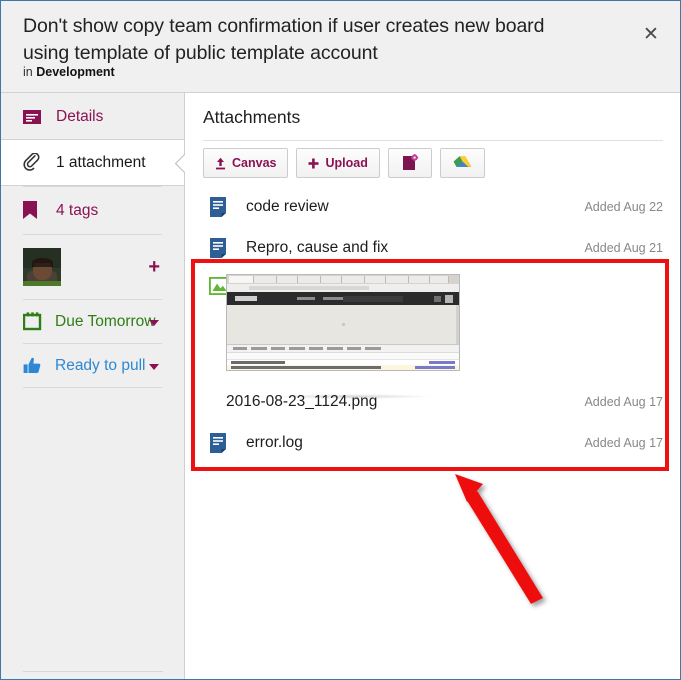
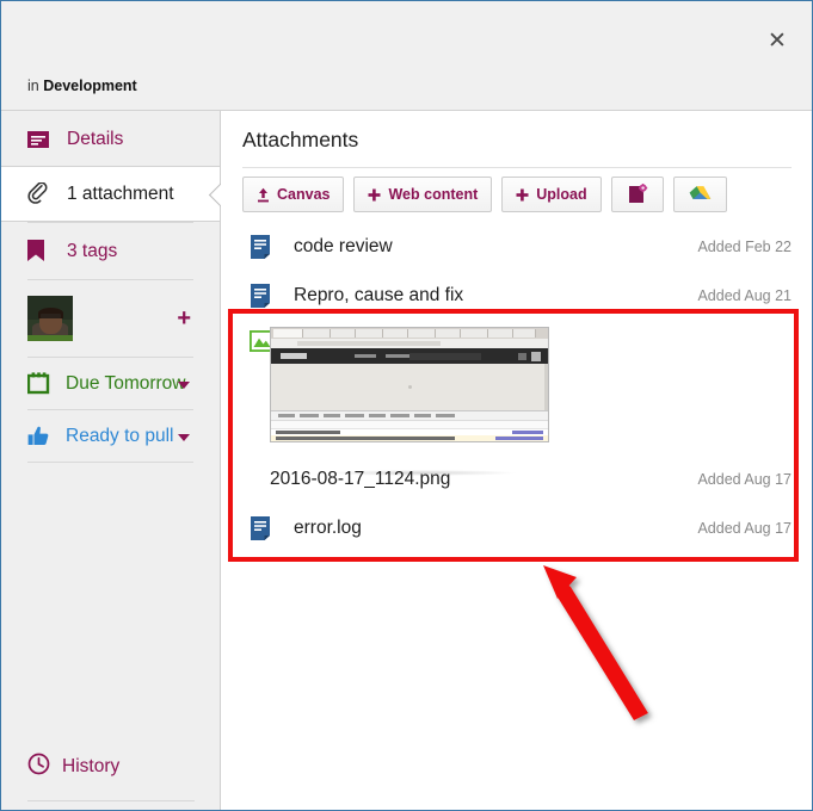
- Don't show copy team confirmation if user creates new board using template of public template account
  in Development
  ✕
  Details
  1 attachment
- 4 tags
+ 3 tags
  +
  Due Tomorrow
  Ready to pull
+ History
  Attachments
  Canvas
+ Web content
  Upload
  code review
- Added Aug 22
+ Added Feb 22
  Repro, cause and fix
  Added Aug 21
- 2016-08-23_1124.png
+ 2016-08-17_1124.png
  Added Aug 17
  error.log
  Added Aug 17
